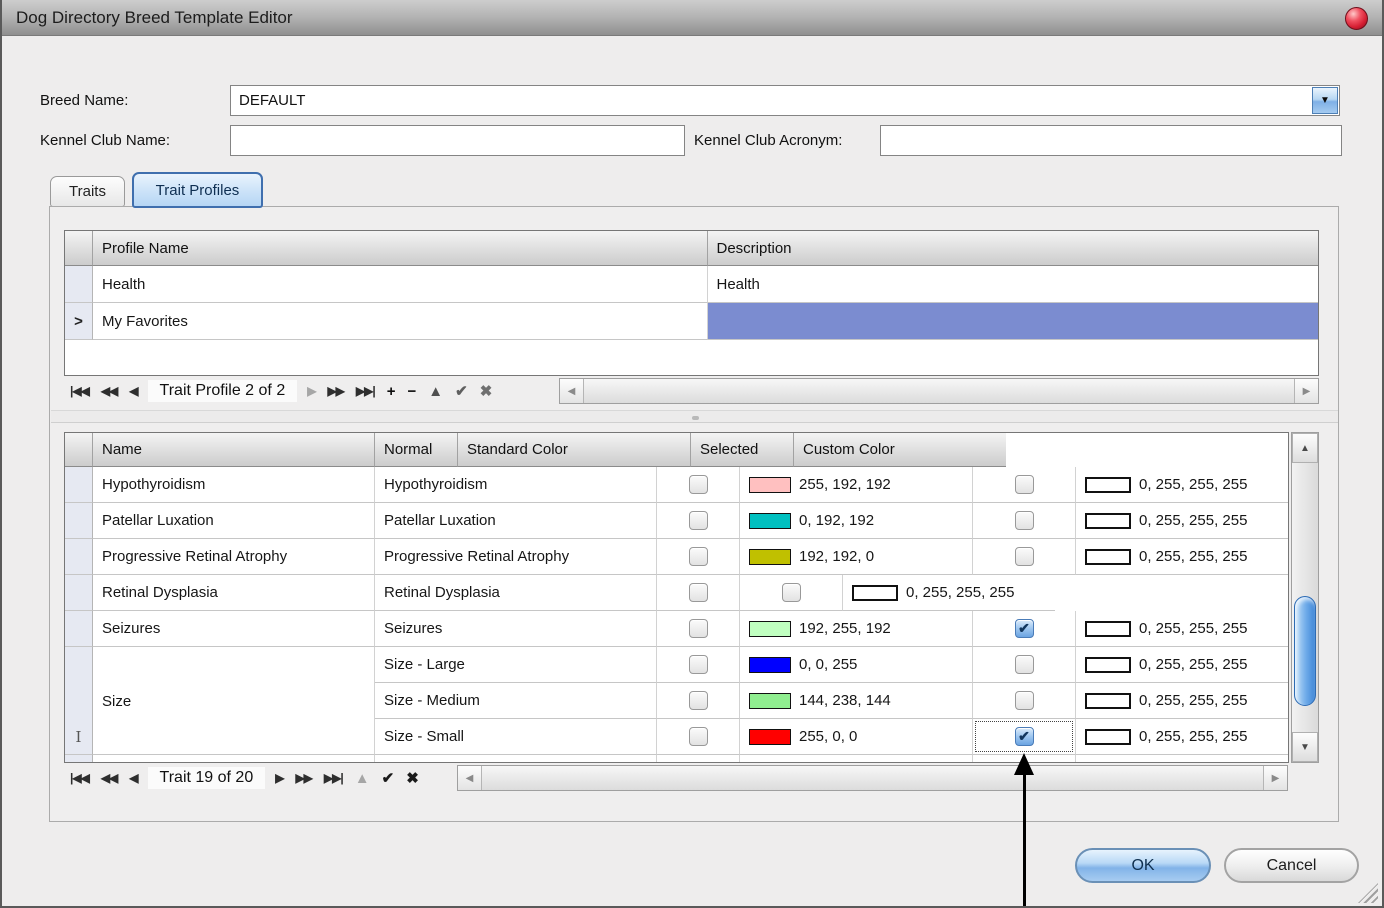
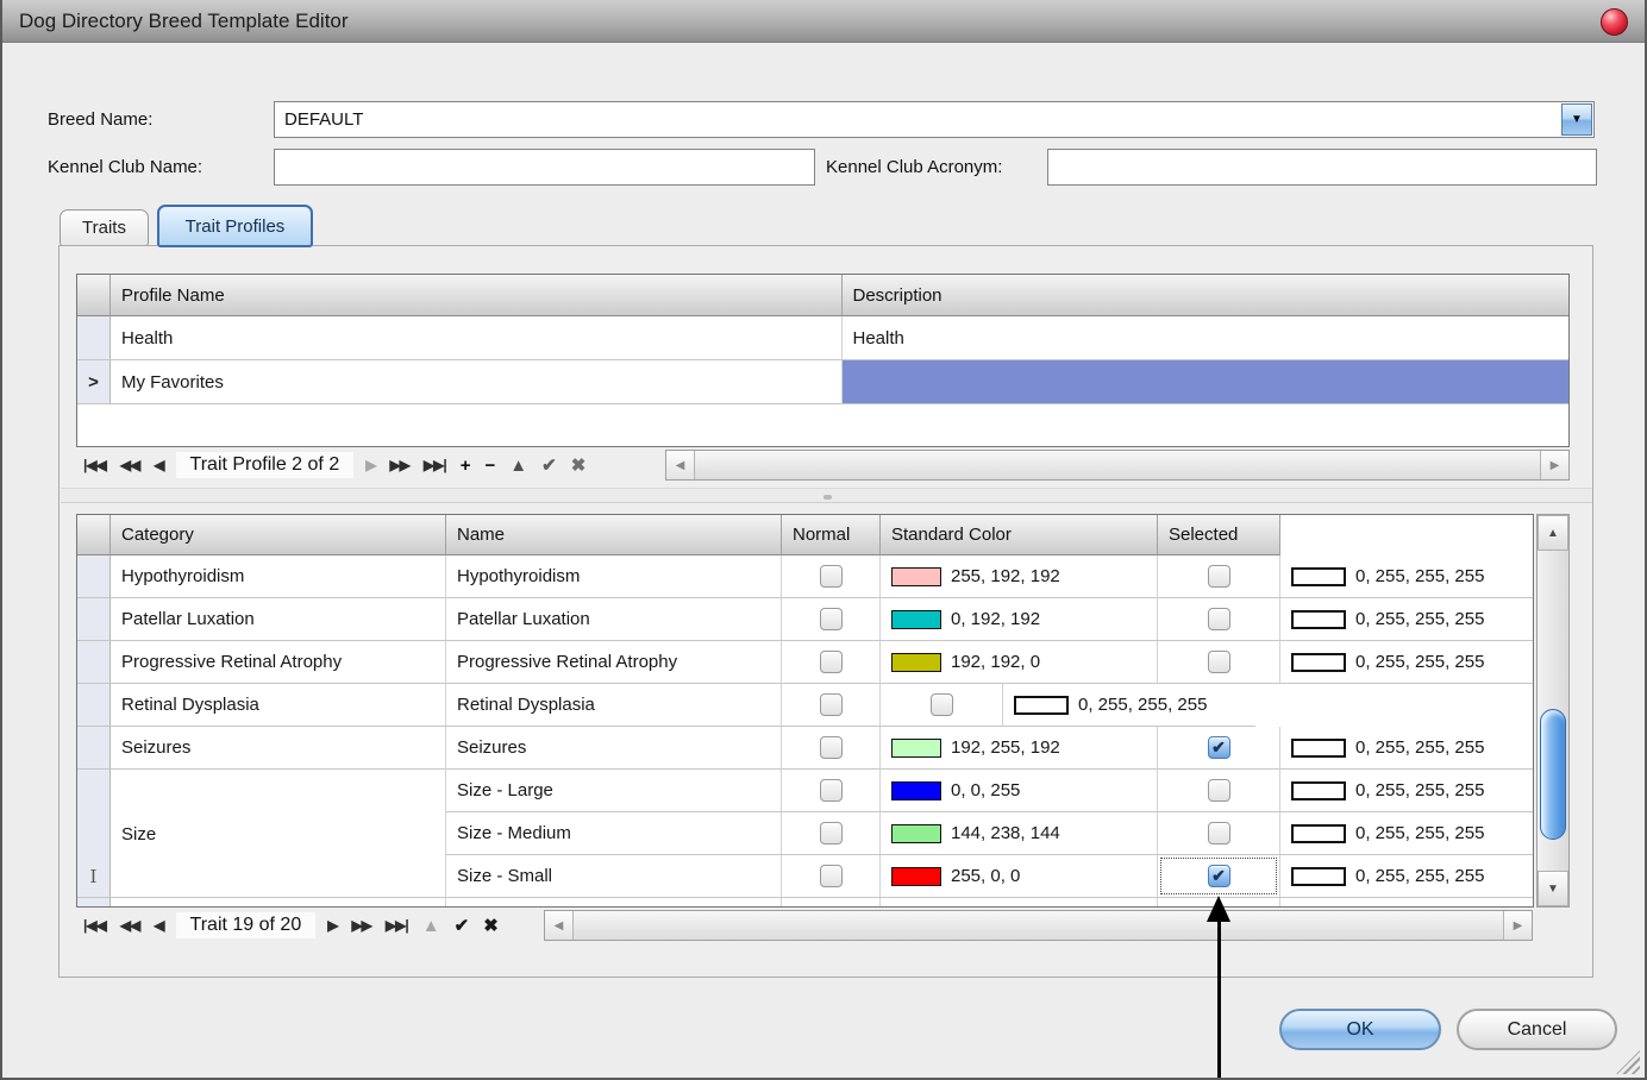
  Dog Directory Breed Template Editor
  Breed Name:
  DEFAULT
  ▼
  Kennel Club Name:
  Kennel Club Acronym:
  Traits
  Trait Profiles
  Profile Name
  Description
  Health
  Health
  >
  My Favorites
  |◀◀
  ◀◀
  ◀
  Trait Profile 2 of 2
  ▶
  ▶▶
  ▶▶|
  +
  −
  ▲
  ✔
  ✖
  ◀
  ▶
+ Category
  Name
  Normal
  Standard Color
  Selected
- Custom Color
  Hypothyroidism
  Hypothyroidism
  255, 192, 192
  0, 255, 255, 255
  Patellar Luxation
  Patellar Luxation
  0, 192, 192
  0, 255, 255, 255
  Progressive Retinal Atrophy
  Progressive Retinal Atrophy
  192, 192, 0
  0, 255, 255, 255
  Retinal Dysplasia
  Retinal Dysplasia
  0, 255, 255, 255
  Seizures
  Seizures
  192, 255, 192
  ✔
  0, 255, 255, 255
  Size - Large
  0, 0, 255
  0, 255, 255, 255
  Size
  Size - Medium
  144, 238, 144
  0, 255, 255, 255
  I
  Size - Small
  255, 0, 0
  ✔
  0, 255, 255, 255
  ▲
  ▼
  |◀◀
  ◀◀
  ◀
  Trait 19 of 20
  ▶
  ▶▶
  ▶▶|
  ▲
  ✔
  ✖
  ◀
  ▶
  OK
  Cancel
